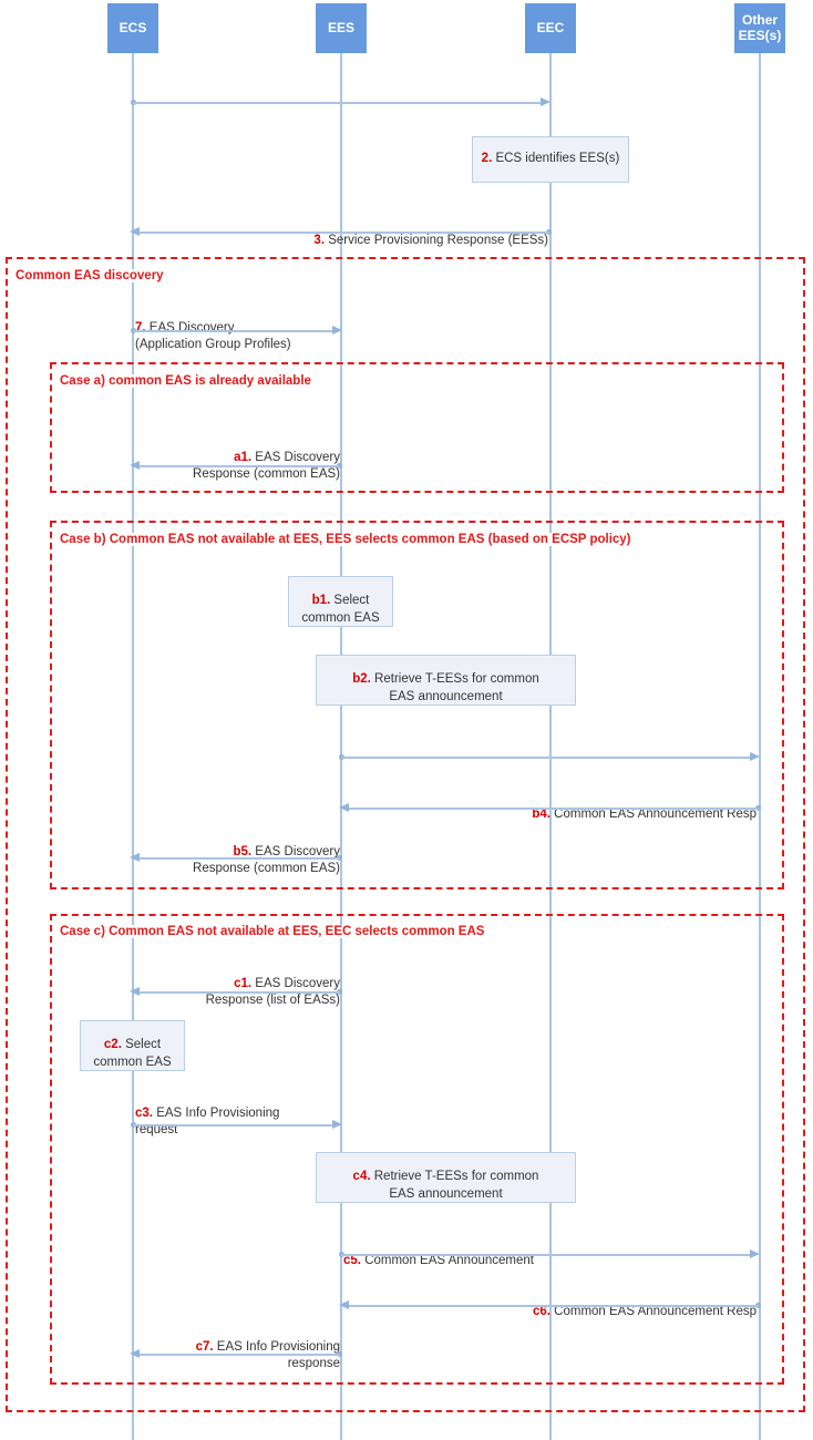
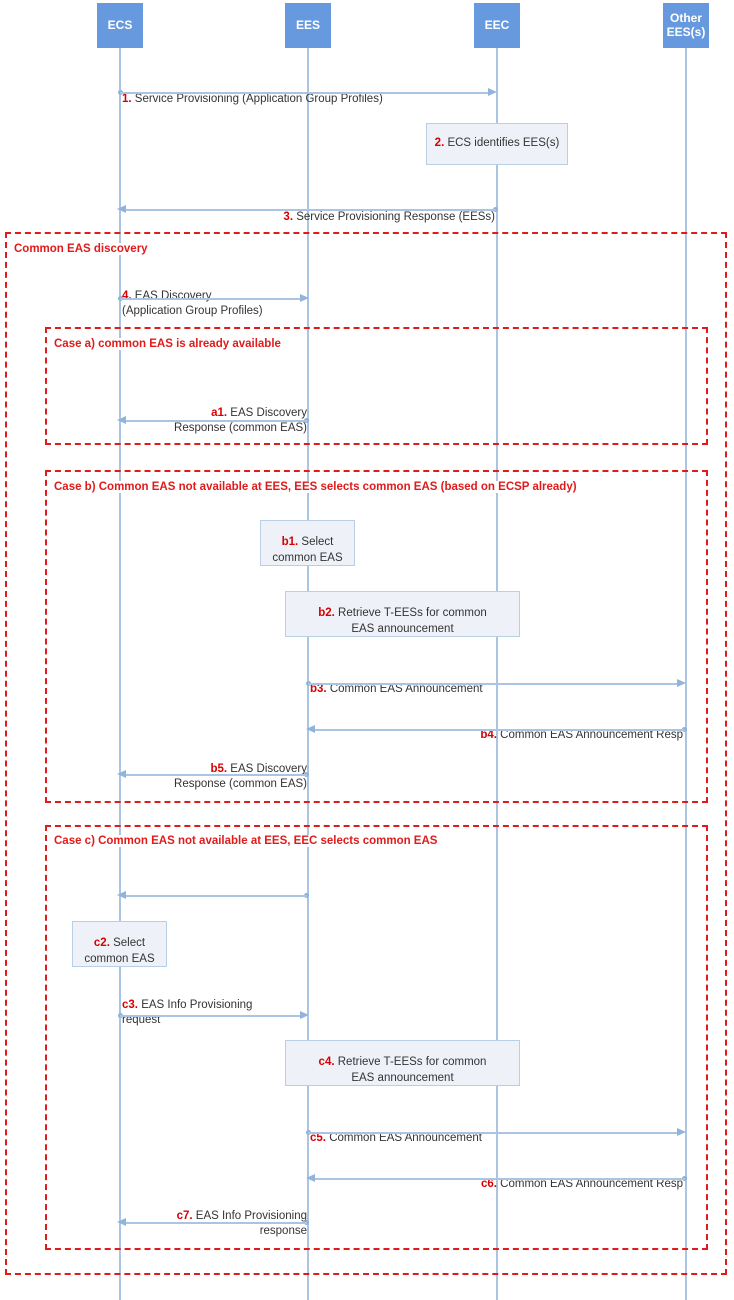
  ECS
  EES
  EEC
  Other
  EES(s)
+ 1. Service Provisioning (Application Group Profiles)
  2. ECS identifies EES(s)
  3. Service Provisioning Response (EESs)
  Common EAS discovery
- 7. EAS Discovery
+ 4. EAS Discovery
  (Application Group Profiles)
  Case a) common EAS is already available
  a1. EAS Discovery
  Response (common EAS)
- Case b) Common EAS not available at EES, EES selects common EAS (based on ECSP policy)
+ Case b) Common EAS not available at EES, EES selects common EAS (based on ECSP already)
  b1. Select
  common EAS
  b2. Retrieve T-EESs for common
  EAS announcement
+ b3. Common EAS Announcement
  b4. Common EAS Announcement Resp
  b5. EAS Discovery
  Response (common EAS)
  Case c) Common EAS not available at EES, EEC selects common EAS
- c1. EAS Discovery
- Response (list of EASs)
  c2. Select
  common EAS
  c3. EAS Info Provisioning
  request
  c4. Retrieve T-EESs for common
  EAS announcement
  c5. Common EAS Announcement
  c6. Common EAS Announcement Resp
  c7. EAS Info Provisioning
  response
